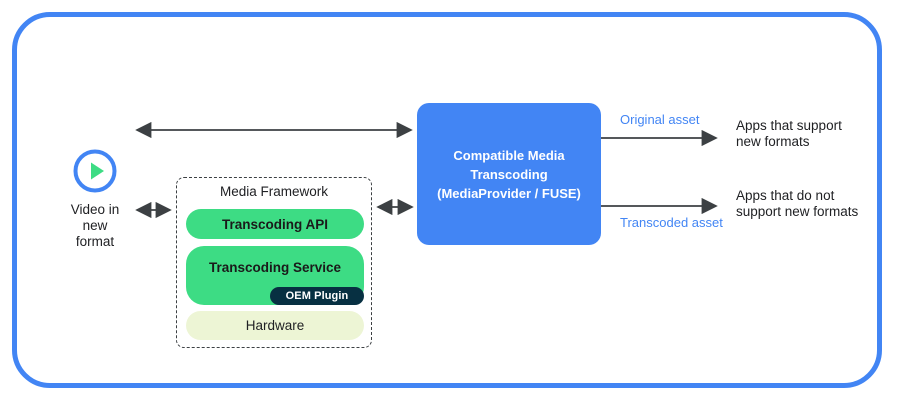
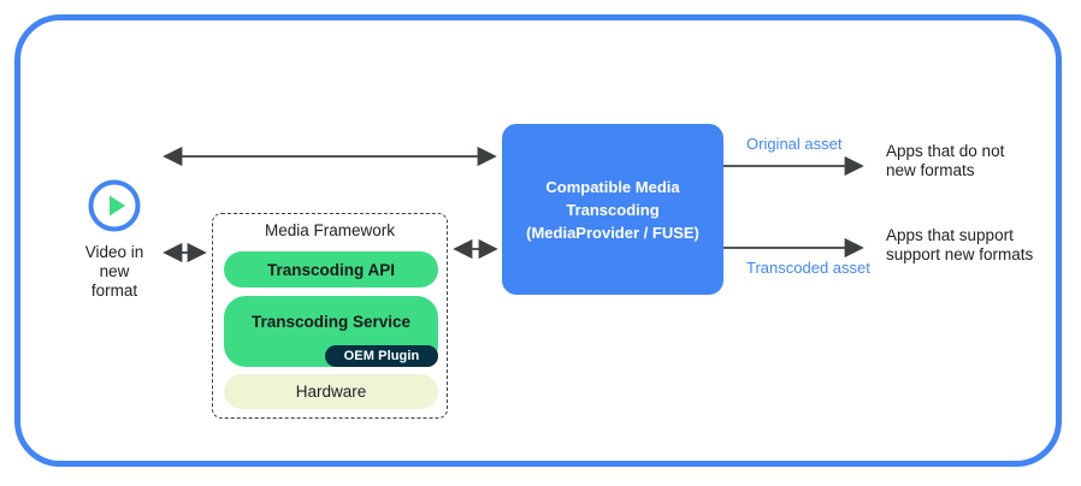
  Video in
  new
  format
  Media Framework
  Transcoding API
  Transcoding Service
  OEM Plugin
  Hardware
  Compatible Media
  Transcoding
  (MediaProvider / FUSE)
  Original asset
  Transcoded asset
- Apps that support
+ Apps that do not
  new formats
- Apps that do not
+ Apps that support
  support new formats
